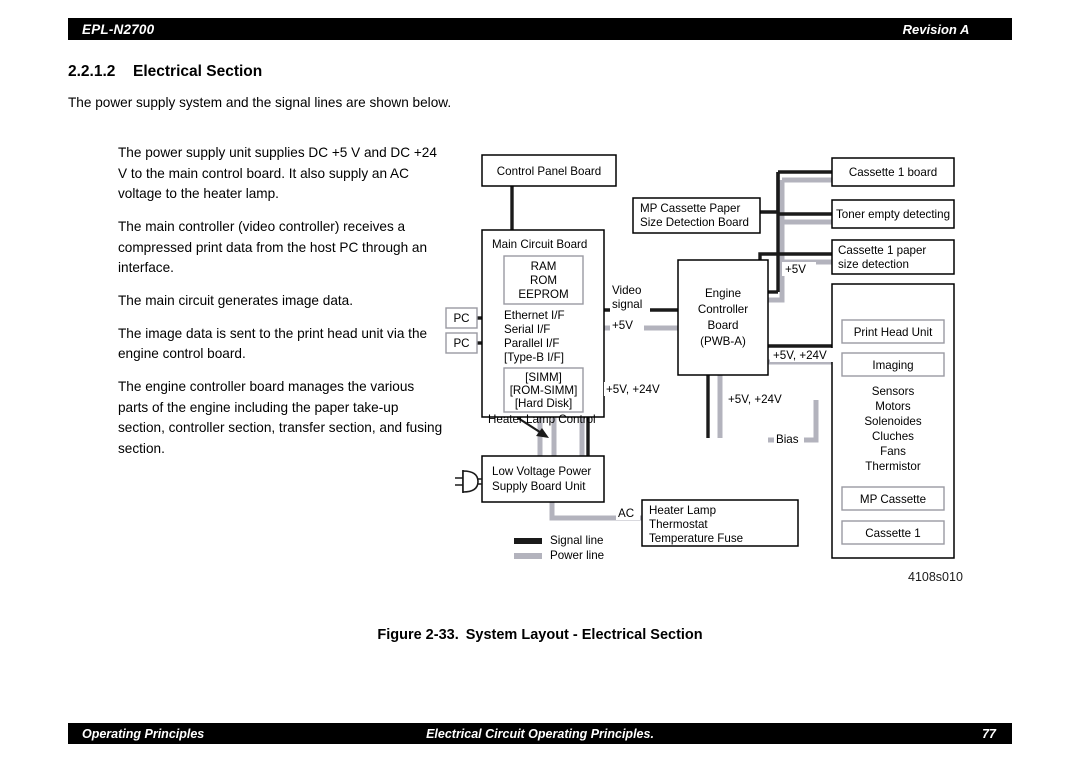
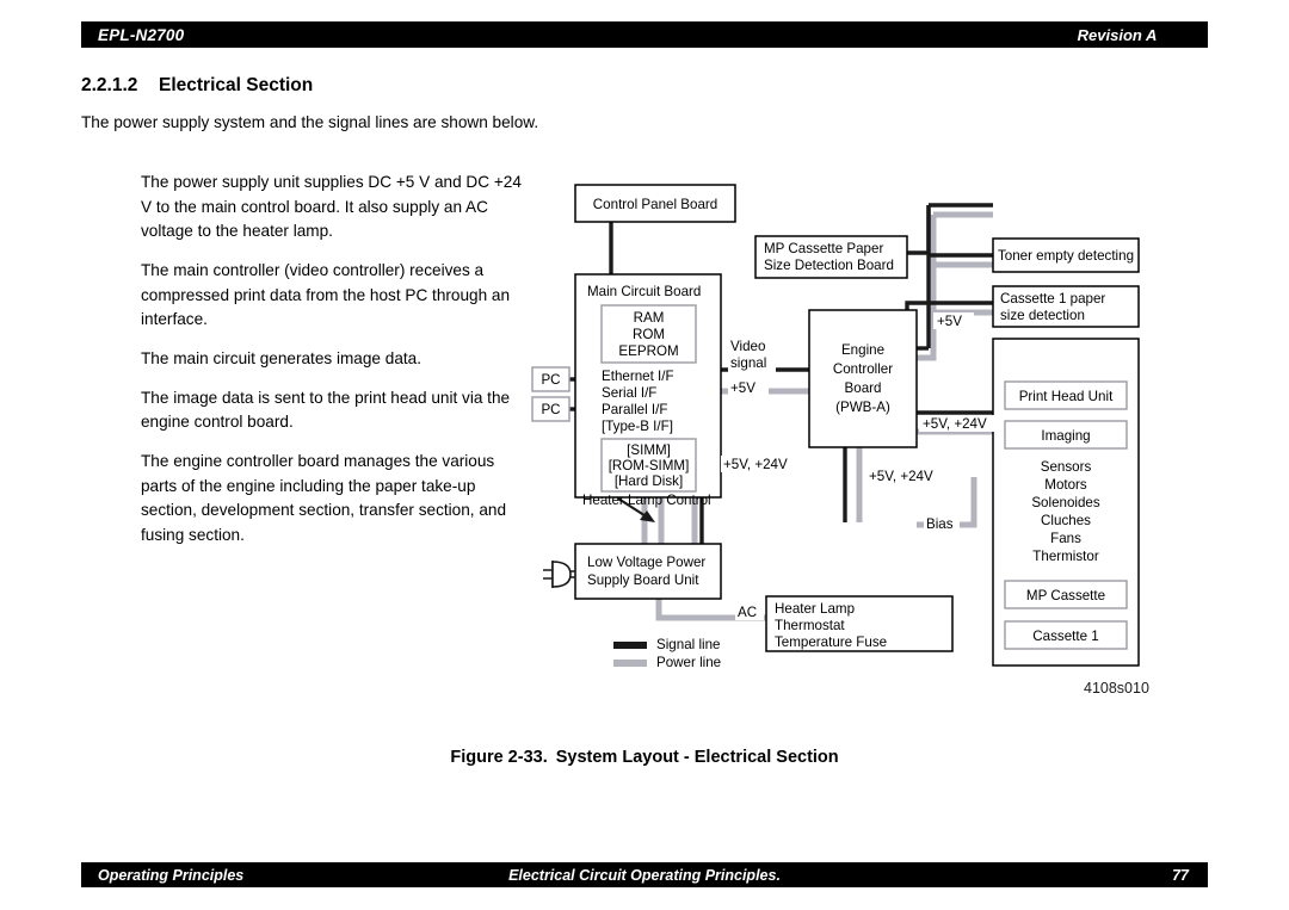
  EPL-N2700
  Revision A
  2.2.1.2
  Electrical Section
  The power supply system and the signal lines are shown below.
  The power supply unit supplies DC +5 V and DC +24 V to the main control board. It also supply an AC voltage to the heater lamp.
  The main controller (video controller) receives a compressed print data from the host PC through an interface.
  The main circuit generates image data.
  The image data is sent to the print head unit via the engine control board.
- The engine controller board manages the various parts of the engine including the paper take-up section, controller section, transfer section, and fusing section.
+ The engine controller board manages the various parts of the engine including the paper take-up section, development section, transfer section, and fusing section.
  Control Panel Board
  Main Circuit Board
  RAM
  ROM
  EEPROM
  Ethernet I/F
  Serial I/F
  Parallel I/F
  [Type-B I/F]
  [SIMM]
  [ROM-SIMM]
  [Hard Disk]
  PC
  PC
  MP Cassette Paper
  Size Detection Board
  Engine
  Controller
  Board
  (PWB-A)
- Cassette 1 board
  Toner empty detecting
  Cassette 1 paper
  size detection
  Print Head Unit
  Imaging
  Sensors
  Motors
  Solenoides
  Cluches
  Fans
  Thermistor
  MP Cassette
  Cassette 1
  Low Voltage Power
  Supply Board Unit
  Heater Lamp
  Thermostat
  Temperature Fuse
  Video
  signal
  +5V
  +5V
  +5V, +24V
  +5V, +24V
  +5V, +24V
  Bias
  AC
  Heater Lamp Control
  Signal line
  Power line
  4108s010
  Figure 2-33. System Layout - Electrical Section
  Electrical Circuit Operating Principles.
  Operating Principles
  77
